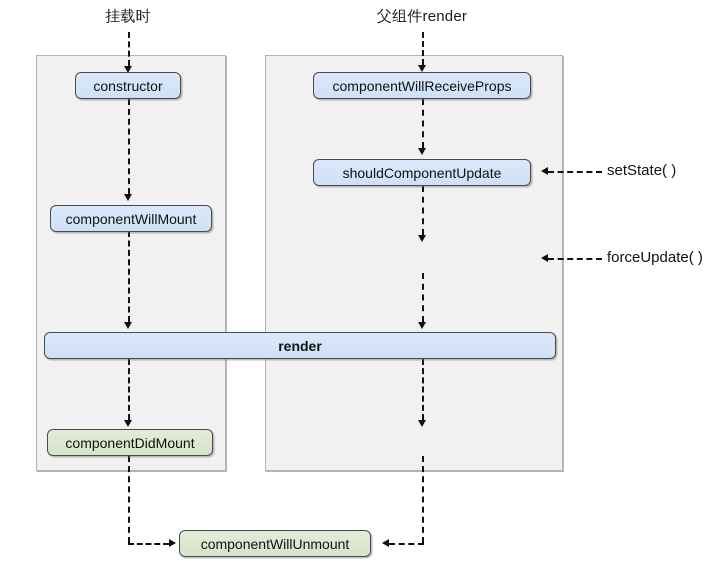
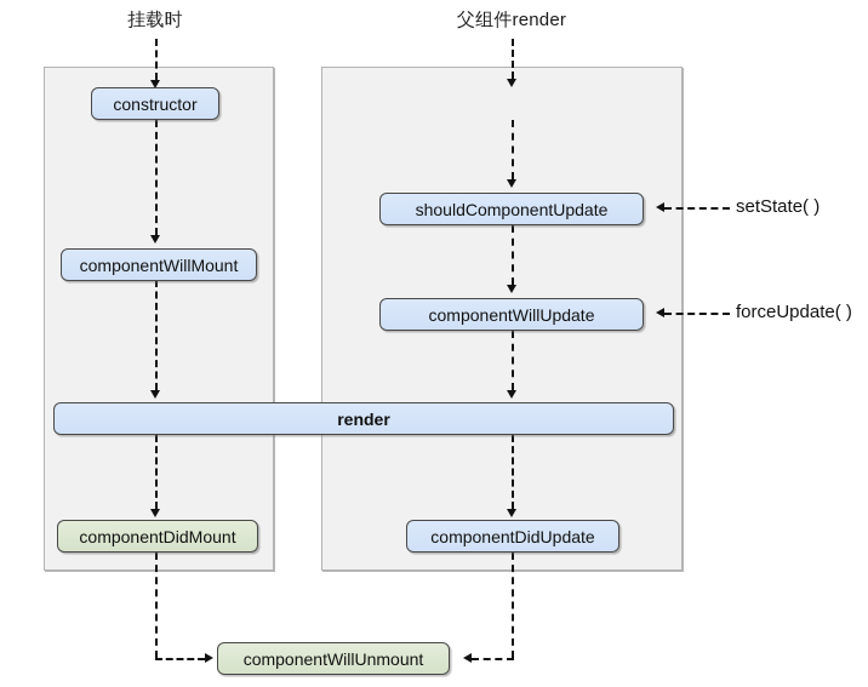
  挂载时
  父组件render
  setState( )
  forceUpdate( )
  constructor
  componentWillMount
  componentDidMount
  render
- componentWillReceiveProps
  shouldComponentUpdate
+ componentWillUpdate
+ componentDidUpdate
  componentWillUnmount
